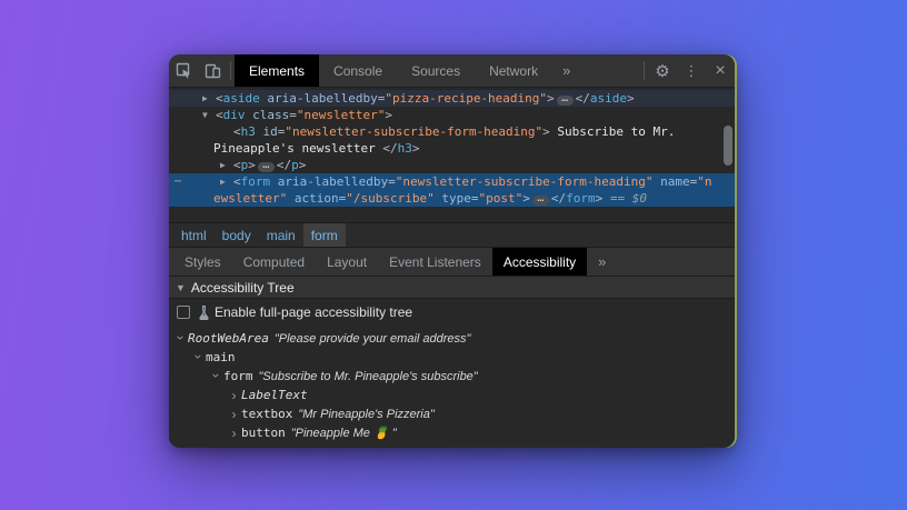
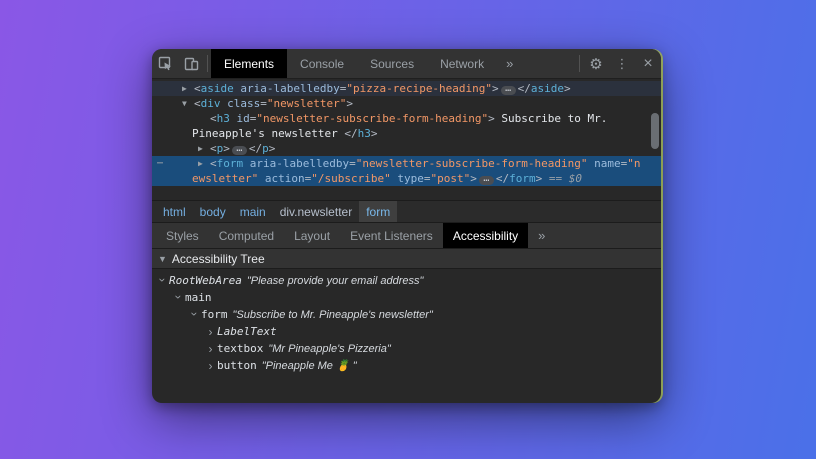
  Elements
  Console
  Sources
  Network
  »
  ⚙
  ⋮
  ×
  ▶ <aside aria-labelledby="pizza-recipe-heading"> … </aside>
  ▼ <div class="newsletter">
  <h3 id="newsletter-subscribe-form-heading"> Subscribe to Mr.
  Pineapple's newsletter </h3>
  ▶ <p> … </p>
  ⋯
  ▶ <form aria-labelledby="newsletter-subscribe-form-heading" name="n
  ewsletter" action="/subscribe" type="post"> … </form> == $0
  html
  body
  main
+ div.newsletter
  form
  Styles
  Computed
  Layout
  Event Listeners
  Accessibility
  »
  ▼
  Accessibility Tree
- Enable full-page accessibility tree
  RootWebArea
  "Please provide your email address"
  main
  form
- "Subscribe to Mr. Pineapple's subscribe"
+ "Subscribe to Mr. Pineapple's newsletter"
  ›
  LabelText
  ›
  textbox
  "Mr Pineapple's Pizzeria"
  ›
  button
  "Pineapple Me 🍍 "
